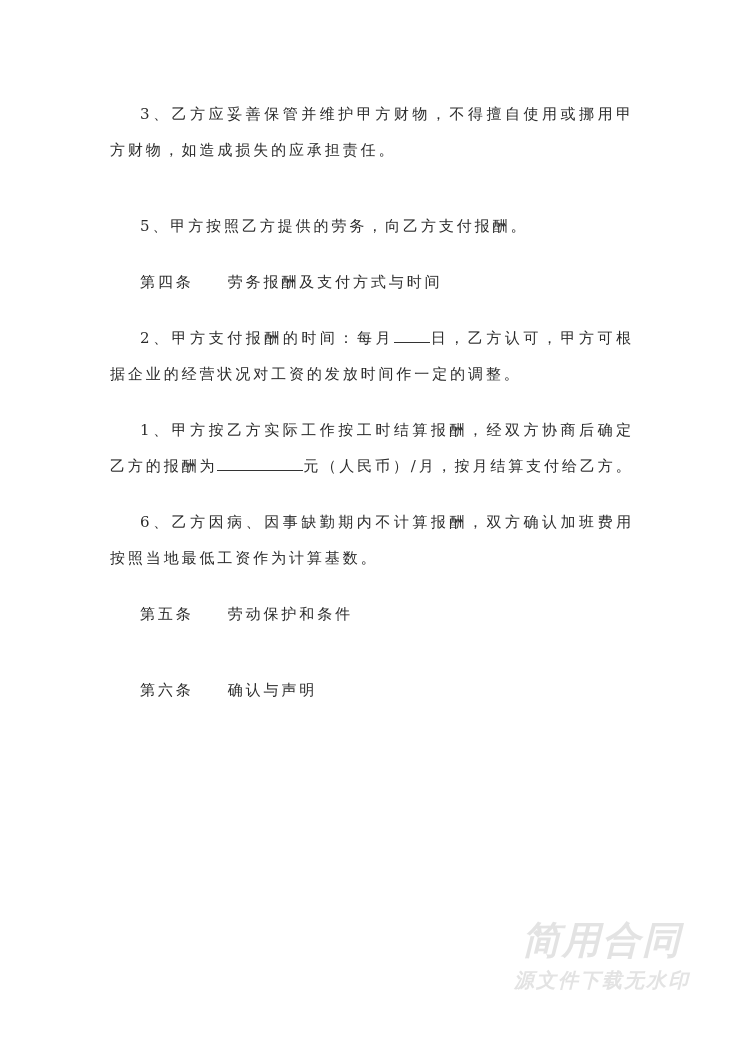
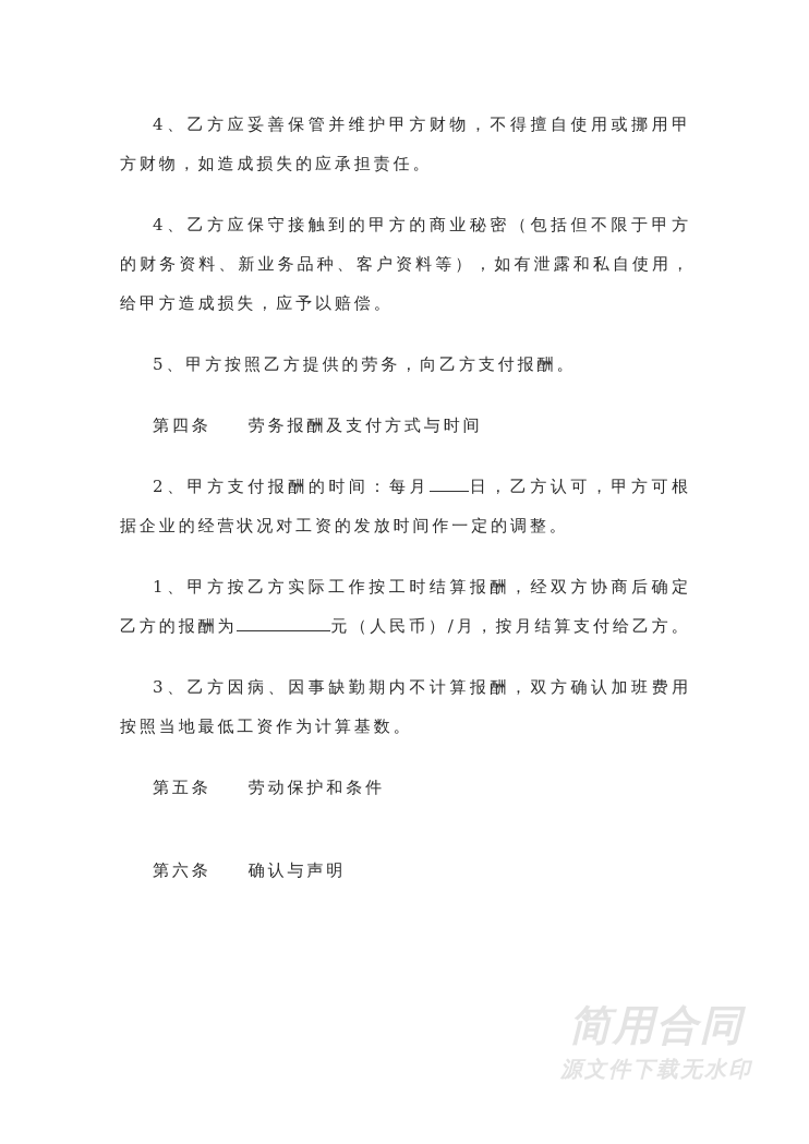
- 3、乙方应妥善保管并维护甲方财物，不得擅自使用或挪用甲方财物，如造成损失的应承担责任。
+ 4、乙方应妥善保管并维护甲方财物，不得擅自使用或挪用甲方财物，如造成损失的应承担责任。
+ 4、乙方应保守接触到的甲方的商业秘密（包括但不限于甲方的财务资料、新业务品种、客户资料等），如有泄露和私自使用，给甲方造成损失，应予以赔偿。
  5、甲方按照乙方提供的劳务，向乙方支付报酬。
  第四条 劳务报酬及支付方式与时间
  2、甲方支付报酬的时间：每月 日，乙方认可，甲方可根据企业的经营状况对工资的发放时间作一定的调整。
  1、甲方按乙方实际工作按工时结算报酬，经双方协商后确定乙方的报酬为 元（人民币）/月，按月结算支付给乙方。
- 6、乙方因病、因事缺勤期内不计算报酬，双方确认加班费用按照当地最低工资作为计算基数。
+ 3、乙方因病、因事缺勤期内不计算报酬，双方确认加班费用按照当地最低工资作为计算基数。
  第五条 劳动保护和条件
  第六条 确认与声明
  简用合同
  源文件下载无水印
